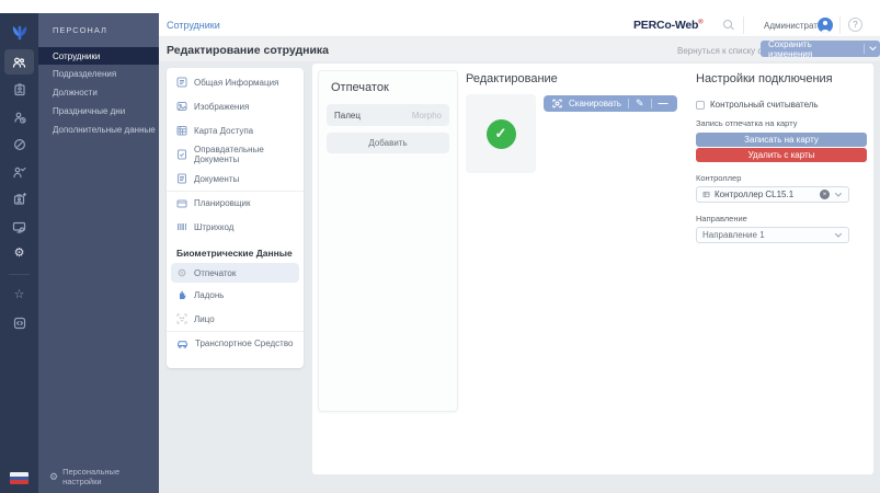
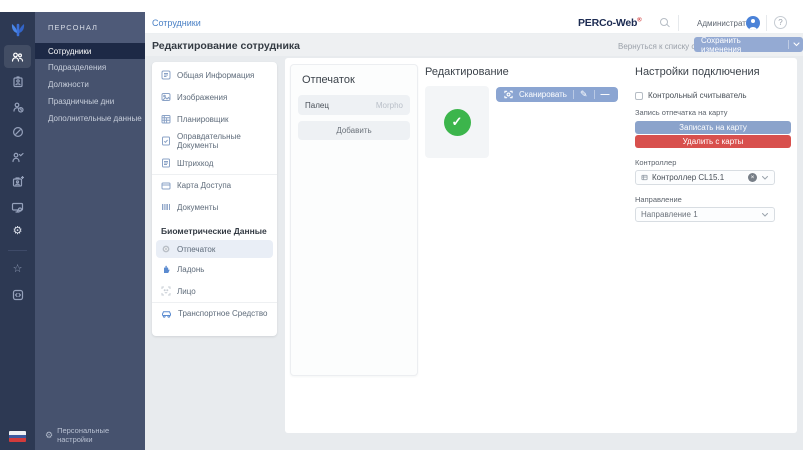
  ⚙
  ☆
  ПЕРСОНАЛ
  Сотрудники
  Подразделения
  Должности
  Праздничные дни
  Дополнительные данные
  ⚙
  Персональные настройки
  Сотрудники
  PERCo-Web
  Администрат
  ?
  Редактирование сотрудника
  Сохранить изменения
  Общая Информация
  Изображения
- Карта Доступа
+ Планировщик
  Оправдательные Документы
- Документы
+ Штрихкод
- Планировщик
+ Карта Доступа
- Штрихкод
+ Документы
  Биометрические Данные
  Отпечаток
  Ладонь
  Лицо
  Транспортное Средство
  Отпечаток
  Палец
  Morpho
  Добавить
  Редактирование
  ✓
  Сканировать
  ✎
  —
  Настройки подключения
  Контрольный считыватель
  Запись отпечатка на карту
  Записать на карту
  Удалить с карты
  Контроллер
  Контроллер CL15.1
  Направление
  Направление 1
